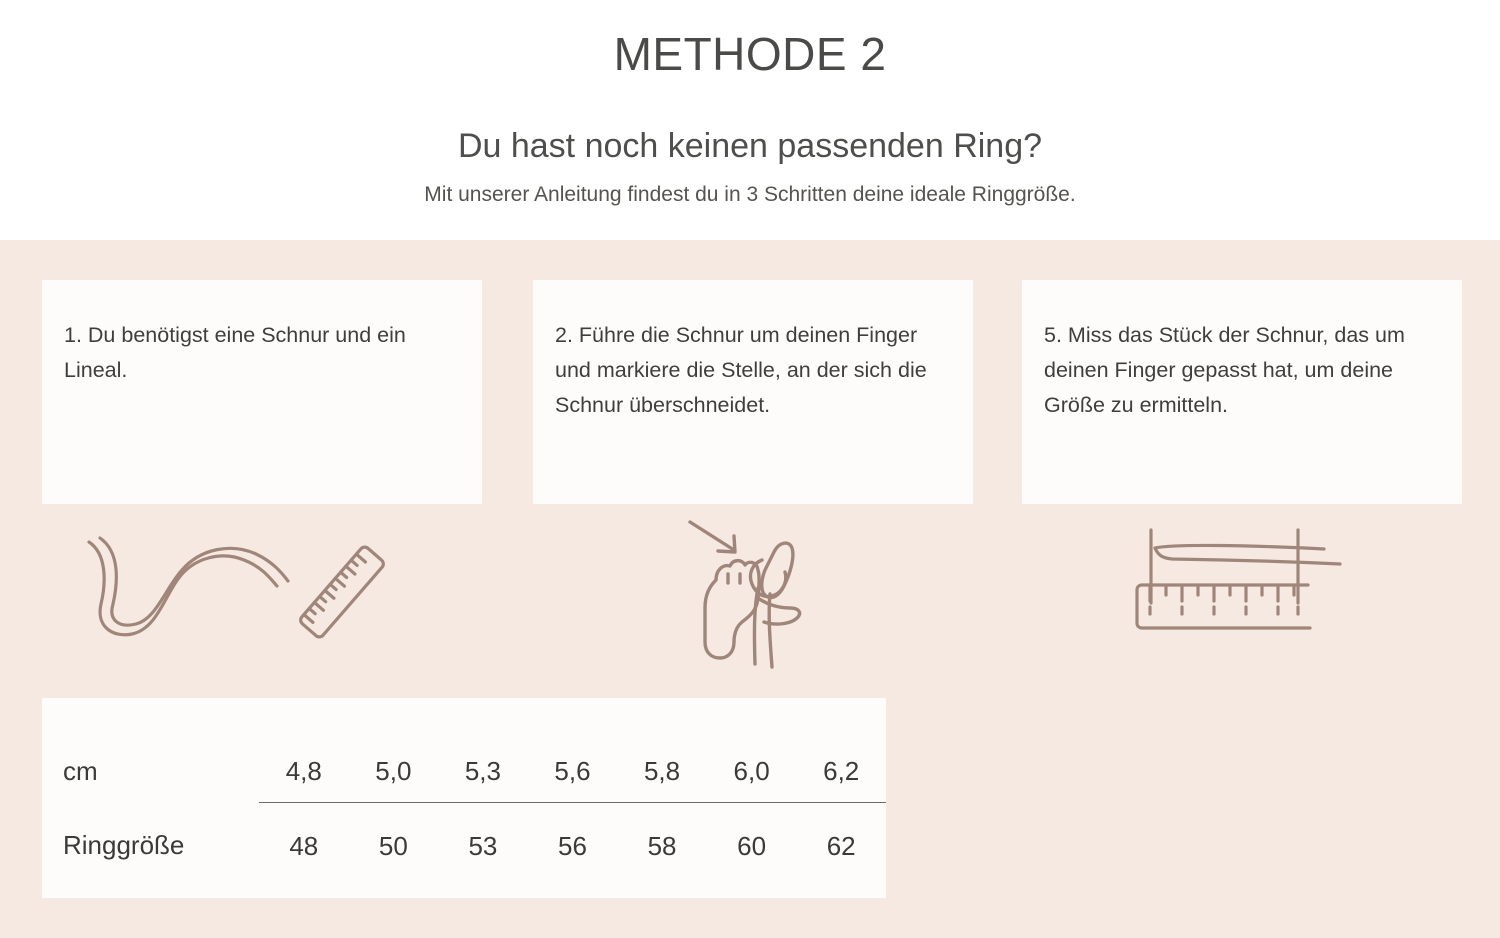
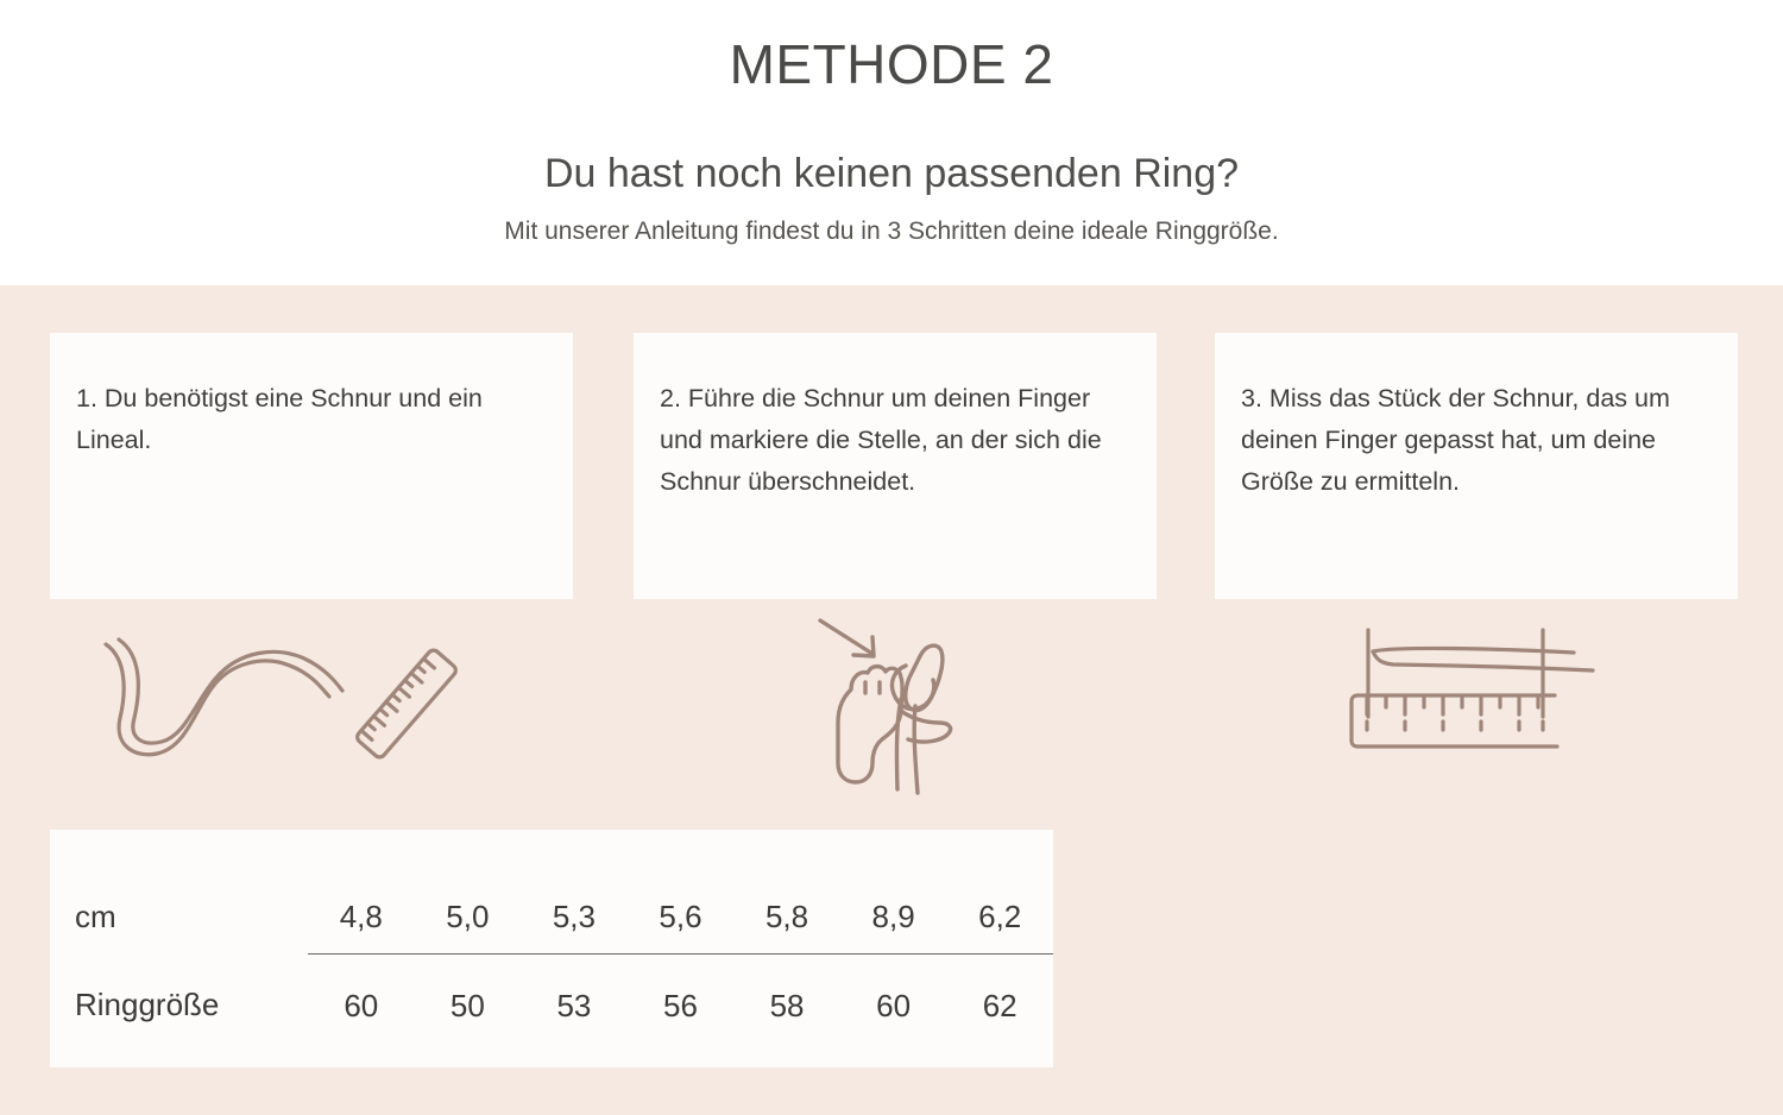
  METHODE 2
  Du hast noch keinen passenden Ring?
  Mit unserer Anleitung findest du in 3 Schritten deine ideale Ringgröße.
  1. Du benötigst eine Schnur und ein Lineal.
  2. Führe die Schnur um deinen Finger und markiere die Stelle, an der sich die Schnur überschneidet.
- 5. Miss das Stück der Schnur, das um deinen Finger gepasst hat, um deine Größe zu ermitteln.
+ 3. Miss das Stück der Schnur, das um deinen Finger gepasst hat, um deine Größe zu ermitteln.
- cm	4,8	5,0	5,3	5,6	5,8	6,0	6,2
+ cm	4,8	5,0	5,3	5,6	5,8	8,9	6,2
- Ringgröße	48	50	53	56	58	60	62
+ Ringgröße	60	50	53	56	58	60	62
